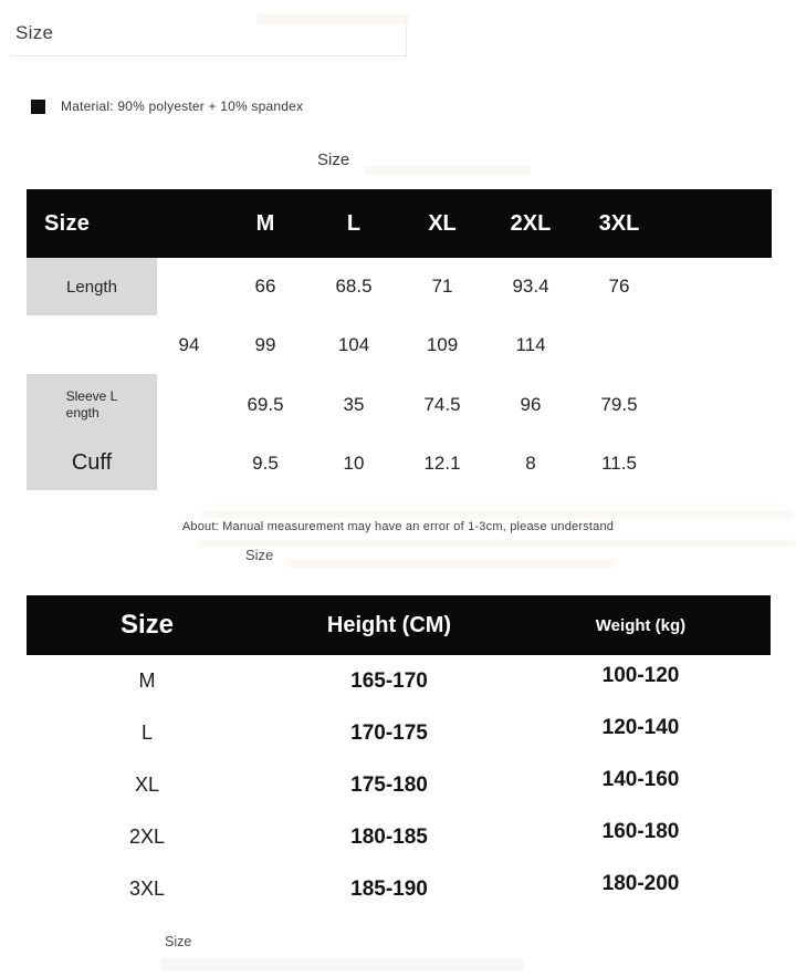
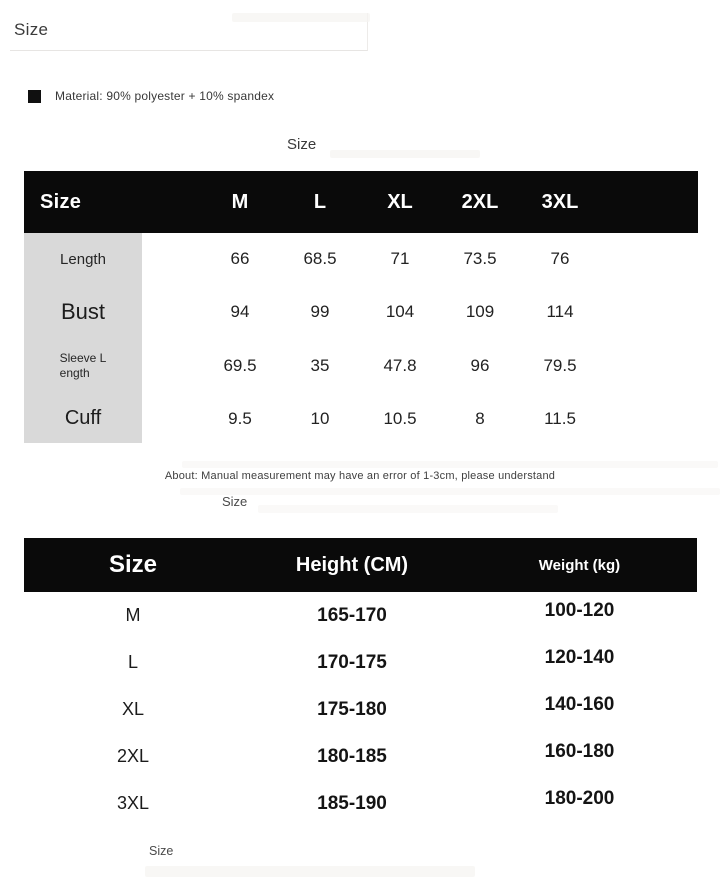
  Size
  Material: 90% polyester + 10% spandex
  Size
  Size
  M
  L
  XL
  2XL
  3XL
  Length
  66
  68.5
  71
- 93.4
+ 73.5
  76
+ Bust
  94
  99
  104
  109
  114
  Sleeve L
  ength
  69.5
  35
- 74.5
+ 47.8
  96
  79.5
  Cuff
  9.5
  10
- 12.1
+ 10.5
  8
  11.5
  About: Manual measurement may have an error of 1-3cm, please understand
  Size
  Size
  Height (CM)
  Weight (kg)
  M
  165-170
  100-120
  L
  170-175
  120-140
  XL
  175-180
  140-160
  2XL
  180-185
  160-180
  3XL
  185-190
  180-200
  Size
